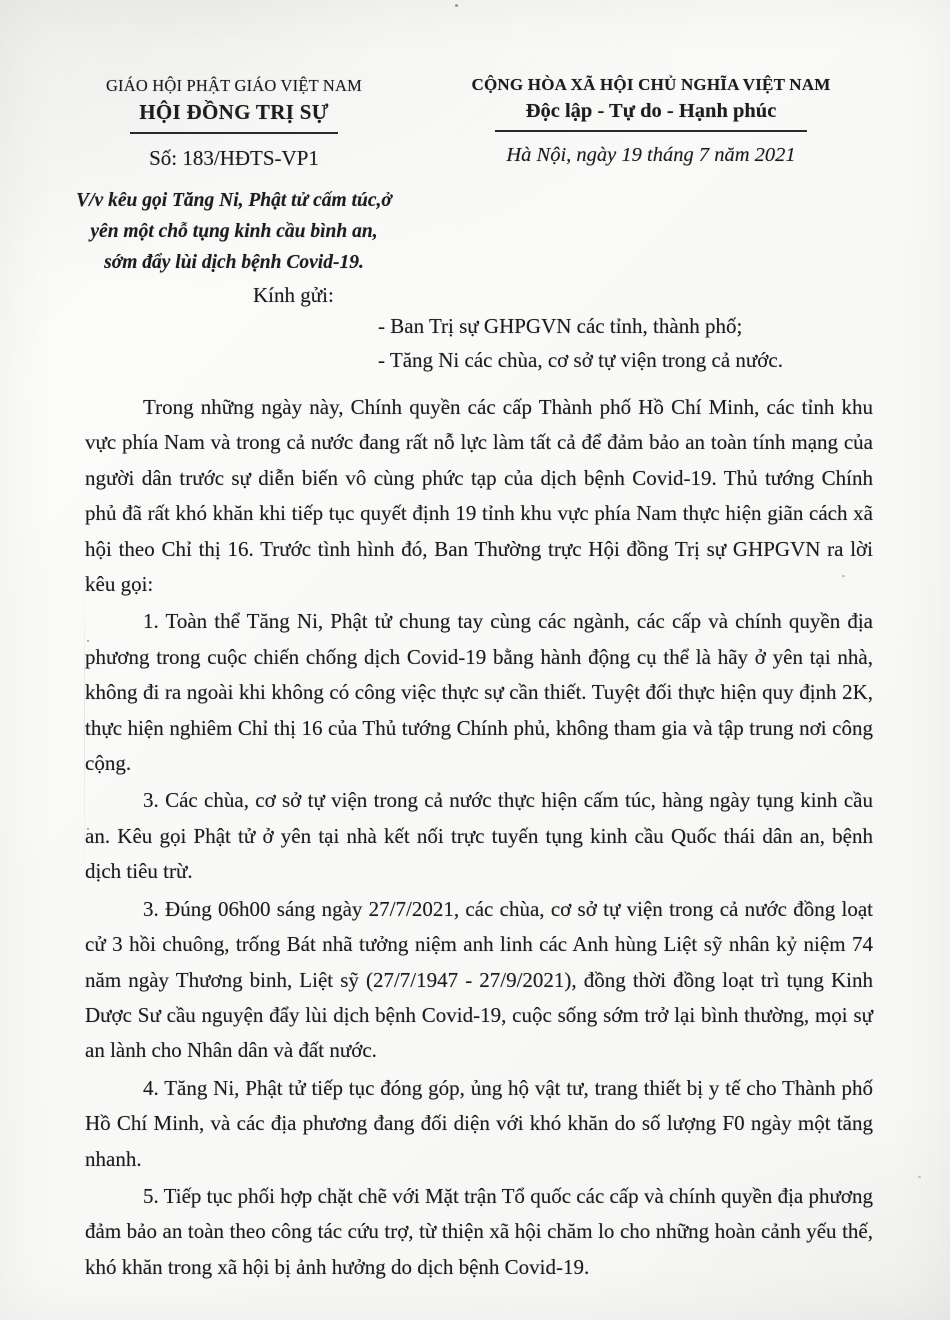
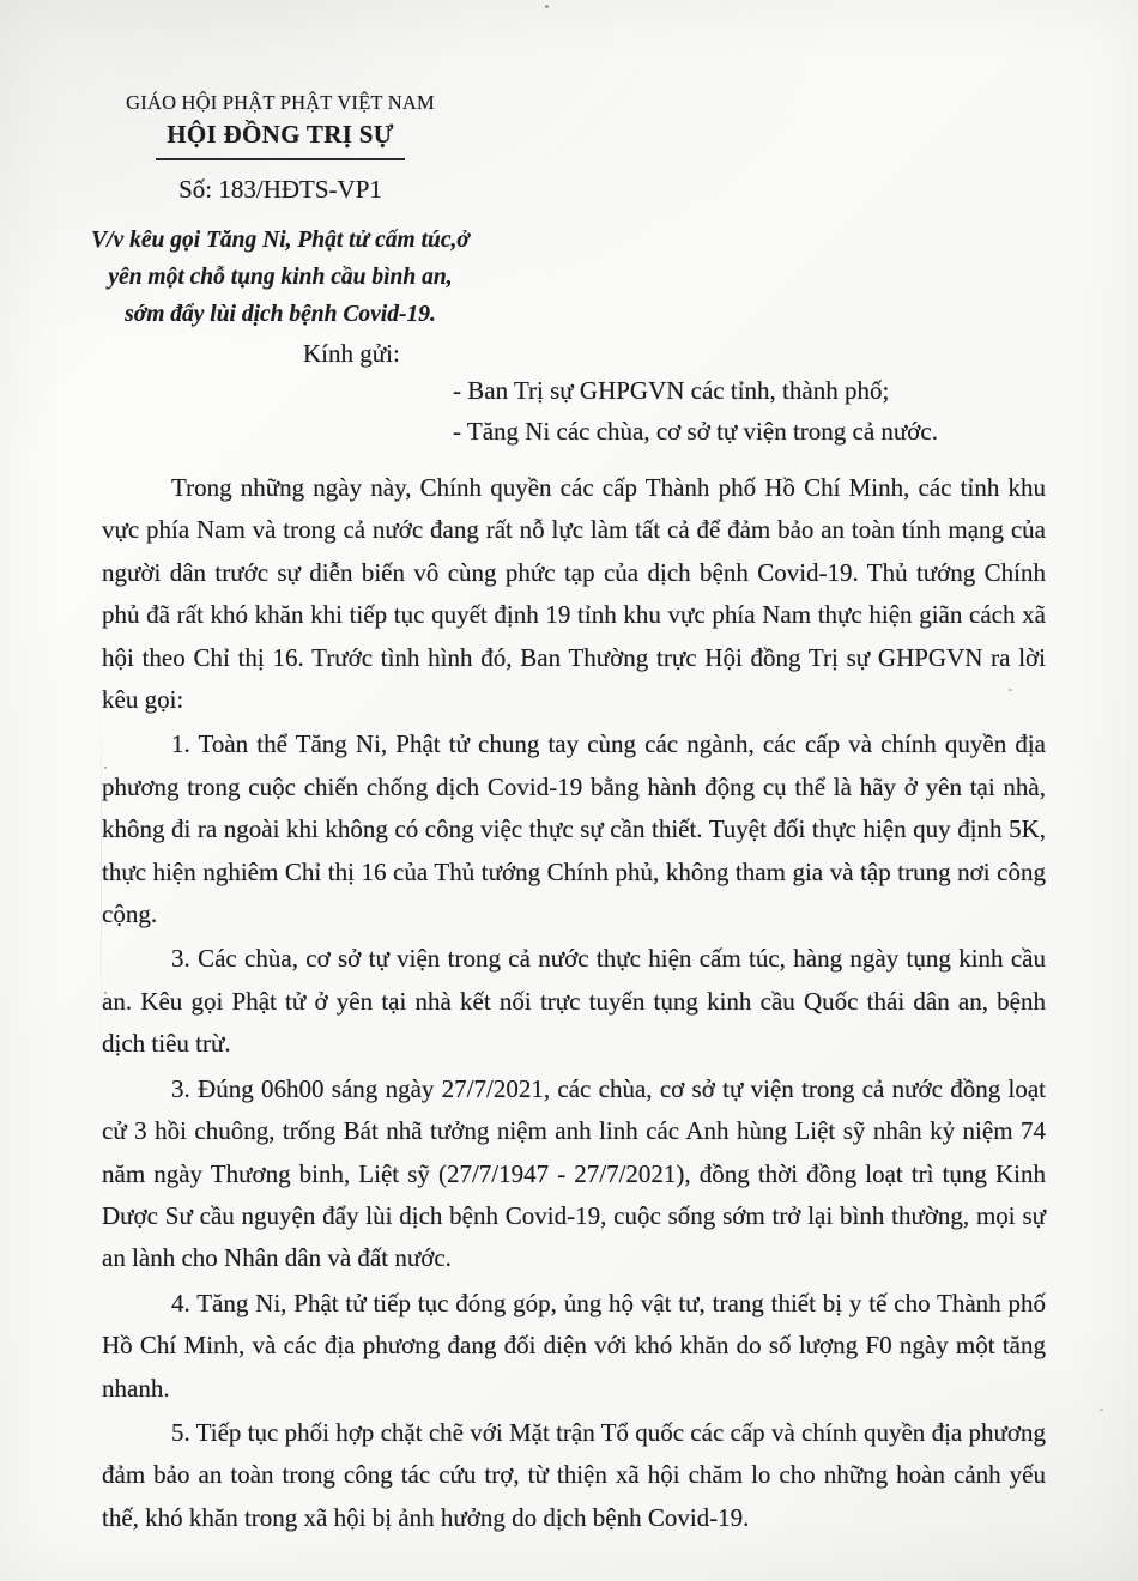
- GIÁO HỘI PHẬT GIÁO VIỆT NAM
+ GIÁO HỘI PHẬT PHẬT VIỆT NAM
  HỘI ĐỒNG TRỊ SỰ
  Số: 183/HĐTS-VP1
  V/v kêu gọi Tăng Ni, Phật tử cấm túc,ở
  yên một chỗ tụng kinh cầu bình an,
  sớm đẩy lùi dịch bệnh Covid-19.
- CỘNG HÒA XÃ HỘI CHỦ NGHĨA VIỆT NAM
- Độc lập - Tự do - Hạnh phúc
- Hà Nội, ngày 19 tháng 7 năm 2021
  Kính gửi:
  - Ban Trị sự GHPGVN các tỉnh, thành phố;
  - Tăng Ni các chùa, cơ sở tự viện trong cả nước.
  Trong những ngày này, Chính quyền các cấp Thành phố Hồ Chí Minh, các tỉnh khu vực phía Nam và trong cả nước đang rất nỗ lực làm tất cả để đảm bảo an toàn tính mạng của người dân trước sự diễn biến vô cùng phức tạp của dịch bệnh Covid-19. Thủ tướng Chính phủ đã rất khó khăn khi tiếp tục quyết định 19 tỉnh khu vực phía Nam thực hiện giãn cách xã hội theo Chỉ thị 16. Trước tình hình đó, Ban Thường trực Hội đồng Trị sự GHPGVN ra lời kêu gọi:
- 1. Toàn thể Tăng Ni, Phật tử chung tay cùng các ngành, các cấp và chính quyền địa phương trong cuộc chiến chống dịch Covid-19 bằng hành động cụ thể là hãy ở yên tại nhà, không đi ra ngoài khi không có công việc thực sự cần thiết. Tuyệt đối thực hiện quy định 2K, thực hiện nghiêm Chỉ thị 16 của Thủ tướng Chính phủ, không tham gia và tập trung nơi công cộng.
+ 1. Toàn thể Tăng Ni, Phật tử chung tay cùng các ngành, các cấp và chính quyền địa phương trong cuộc chiến chống dịch Covid-19 bằng hành động cụ thể là hãy ở yên tại nhà, không đi ra ngoài khi không có công việc thực sự cần thiết. Tuyệt đối thực hiện quy định 5K, thực hiện nghiêm Chỉ thị 16 của Thủ tướng Chính phủ, không tham gia và tập trung nơi công cộng.
  3. Các chùa, cơ sở tự viện trong cả nước thực hiện cấm túc, hàng ngày tụng kinh cầu an. Kêu gọi Phật tử ở yên tại nhà kết nối trực tuyến tụng kinh cầu Quốc thái dân an, bệnh dịch tiêu trừ.
- 3. Đúng 06h00 sáng ngày 27/7/2021, các chùa, cơ sở tự viện trong cả nước đồng loạt cử 3 hồi chuông, trống Bát nhã tưởng niệm anh linh các Anh hùng Liệt sỹ nhân kỷ niệm 74 năm ngày Thương binh, Liệt sỹ (27/7/1947 - 27/9/2021), đồng thời đồng loạt trì tụng Kinh Dược Sư cầu nguyện đẩy lùi dịch bệnh Covid-19, cuộc sống sớm trở lại bình thường, mọi sự an lành cho Nhân dân và đất nước.
+ 3. Đúng 06h00 sáng ngày 27/7/2021, các chùa, cơ sở tự viện trong cả nước đồng loạt cử 3 hồi chuông, trống Bát nhã tưởng niệm anh linh các Anh hùng Liệt sỹ nhân kỷ niệm 74 năm ngày Thương binh, Liệt sỹ (27/7/1947 - 27/7/2021), đồng thời đồng loạt trì tụng Kinh Dược Sư cầu nguyện đẩy lùi dịch bệnh Covid-19, cuộc sống sớm trở lại bình thường, mọi sự an lành cho Nhân dân và đất nước.
  4. Tăng Ni, Phật tử tiếp tục đóng góp, ủng hộ vật tư, trang thiết bị y tế cho Thành phố Hồ Chí Minh, và các địa phương đang đối diện với khó khăn do số lượng F0 ngày một tăng nhanh.
- 5. Tiếp tục phối hợp chặt chẽ với Mặt trận Tổ quốc các cấp và chính quyền địa phương đảm bảo an toàn theo công tác cứu trợ, từ thiện xã hội chăm lo cho những hoàn cảnh yếu thế, khó khăn trong xã hội bị ảnh hưởng do dịch bệnh Covid-19.
+ 5. Tiếp tục phối hợp chặt chẽ với Mặt trận Tổ quốc các cấp và chính quyền địa phương đảm bảo an toàn trong công tác cứu trợ, từ thiện xã hội chăm lo cho những hoàn cảnh yếu thế, khó khăn trong xã hội bị ảnh hưởng do dịch bệnh Covid-19.
